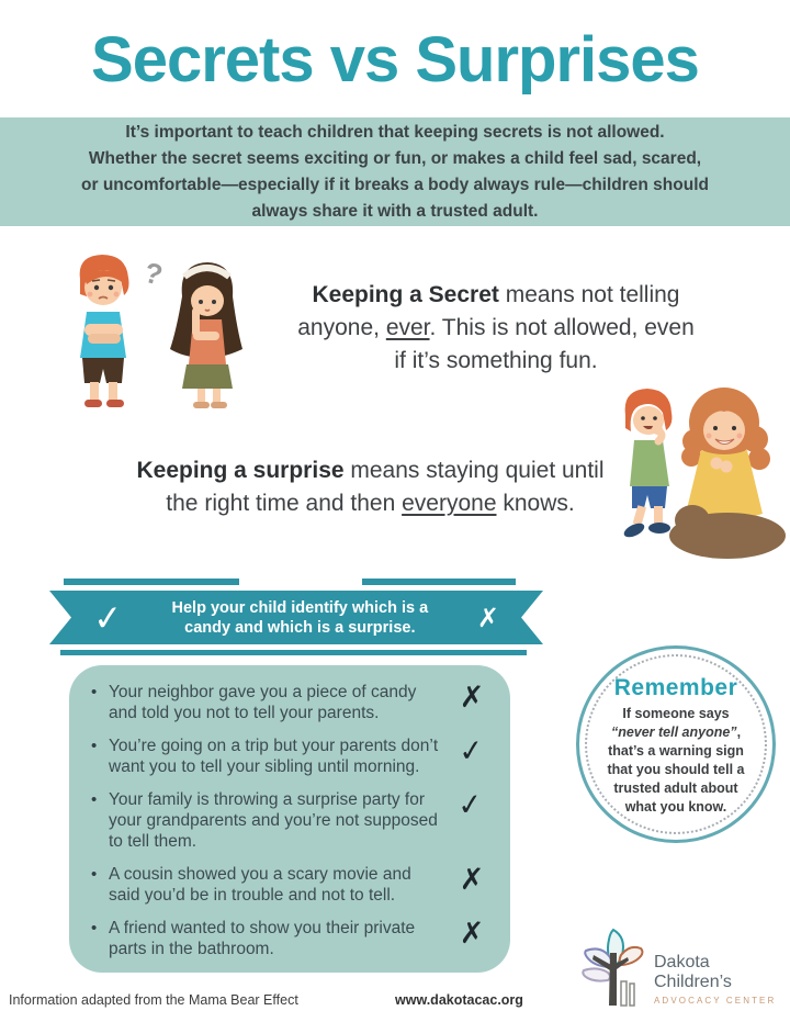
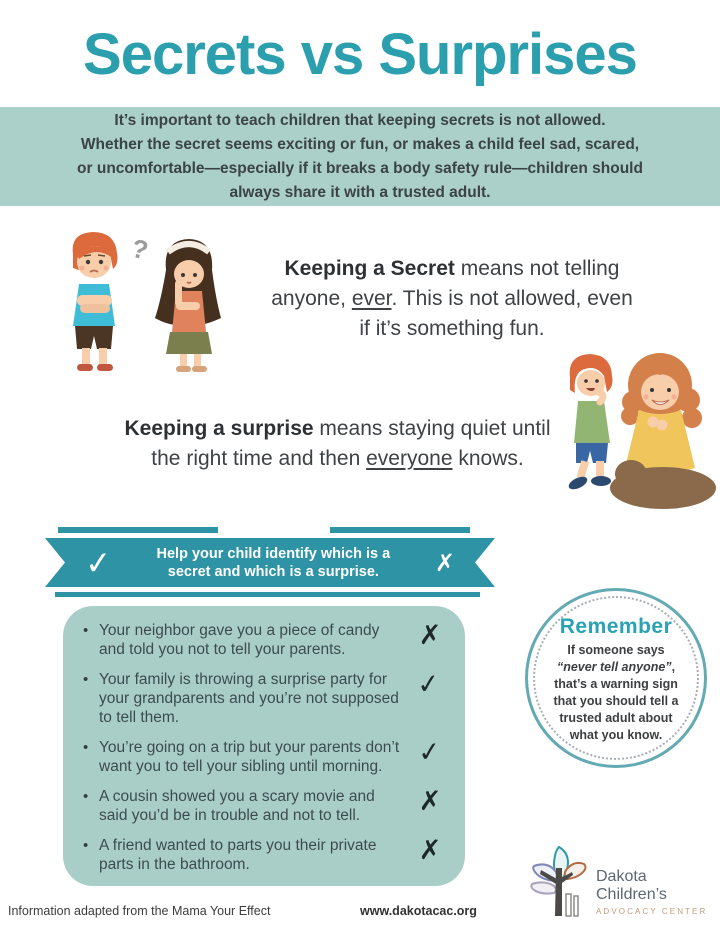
  Secrets vs Surprises
  It’s important to teach children that keeping secrets is not allowed.
  Whether the secret seems exciting or fun, or makes a child feel sad, scared,
- or uncomfortable—especially if it breaks a body always rule—children should
+ or uncomfortable—especially if it breaks a body safety rule—children should
  always share it with a trusted adult.
  Keeping a Secret means not telling
  anyone, ever. This is not allowed, even
  if it’s something fun.
  Keeping a surprise means staying quiet until
  the right time and then everyone knows.
  Help your child identify which is a
- candy and which is a surprise.
+ secret and which is a surprise.
  ✗
  •
  Your neighbor gave you a piece of candy and told you not to tell your parents.
  ✗
  •
- You’re going on a trip but your parents don’t want you to tell your sibling until morning.
+ Your family is throwing a surprise party for your grandparents and you’re not supposed to tell them.
  •
- Your family is throwing a surprise party for your grandparents and you’re not supposed to tell them.
+ You’re going on a trip but your parents don’t want you to tell your sibling until morning.
  •
  A cousin showed you a scary movie and said you’d be in trouble and not to tell.
  ✗
  •
- A friend wanted to show you their private parts in the bathroom.
+ A friend wanted to parts you their private parts in the bathroom.
  ✗
  Remember
  If someone says
  “never tell anyone”,
  that’s a warning sign that you should tell a trusted adult about what you know.
  Dakota Children’s
  ADVOCACY CENTER
- Information adapted from the Mama Bear Effect
+ Information adapted from the Mama Your Effect
  www.dakotacac.org
